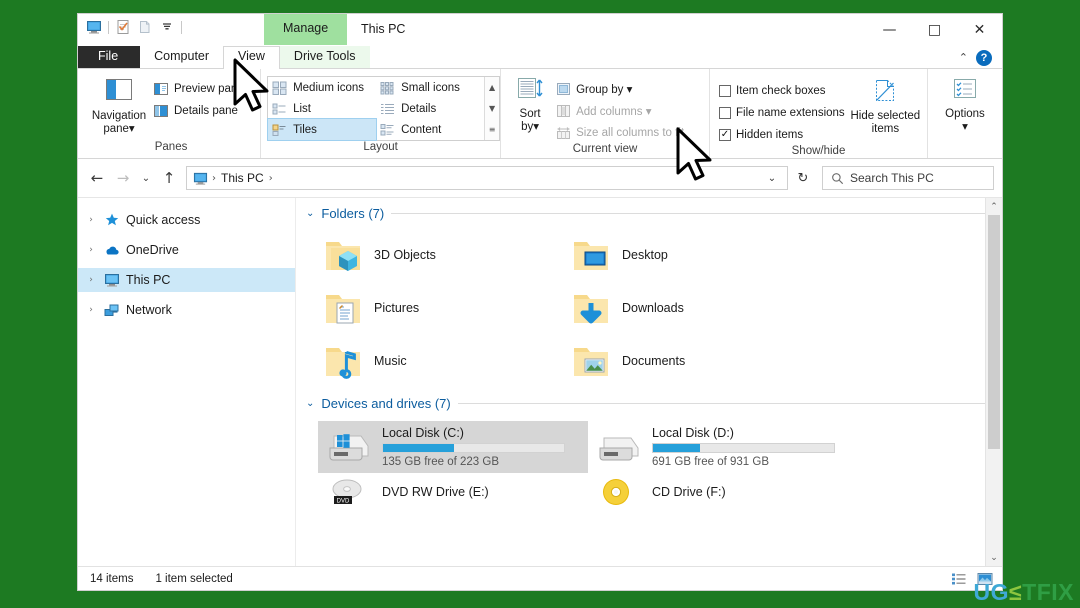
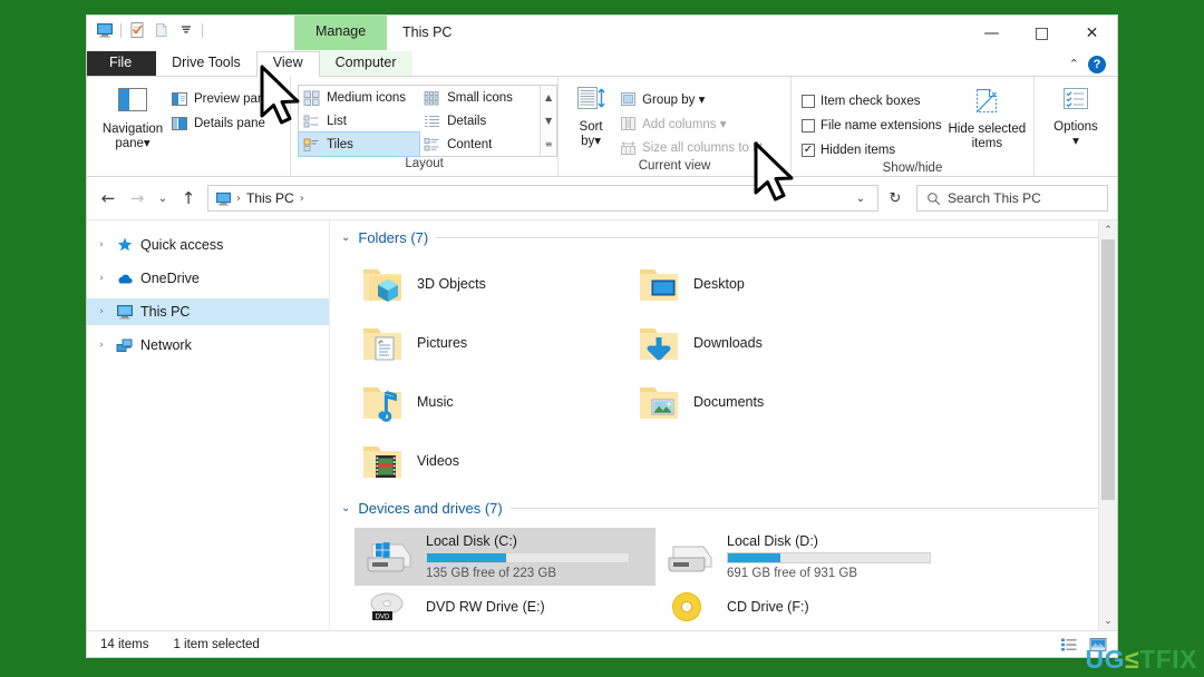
  Manage
  This PC
  —
  □
  ✕
  File
- Computer
+ Drive Tools
  View
- Drive Tools
+ Computer
  ⌃
  ?
  Navigation
  pane▾
  Preview pa
  Details pane
- Panes
  Medium icons
  List
  Tiles
  Small icons
  Details
  Content
  ▲
  ▼
  ≡
  Layout
  Sort
  by▾
  Group by ▾
  Add columns ▾
  Size all columns to
  Current view
  Item check boxes
  File name extensions
  ✓
  Hidden items
  Hide selected
  items
  Show/hide
  Options
  ▾
  ←
  →
  ⌄
  ↑
  ›
  This PC
  ›
  ⌄
  ↻
  Search This PC
  ›
  Quick access
  ›
  OneDrive
  ›
  This PC
  ›
  Network
  ⌄
  Folders (7)
  3D Objects
  Desktop
  Pictures
  Downloads
  Music
  Documents
+ Videos
  ⌄
  Devices and drives (7)
  Local Disk (C:)
  135 GB free of 223 GB
  Local Disk (D:)
  691 GB free of 931 GB
  DVD RW Drive (E:)
  CD Drive (F:)
  ⌃
  ⌄
  14 items
  1 item selected
  UG≤TFIX
